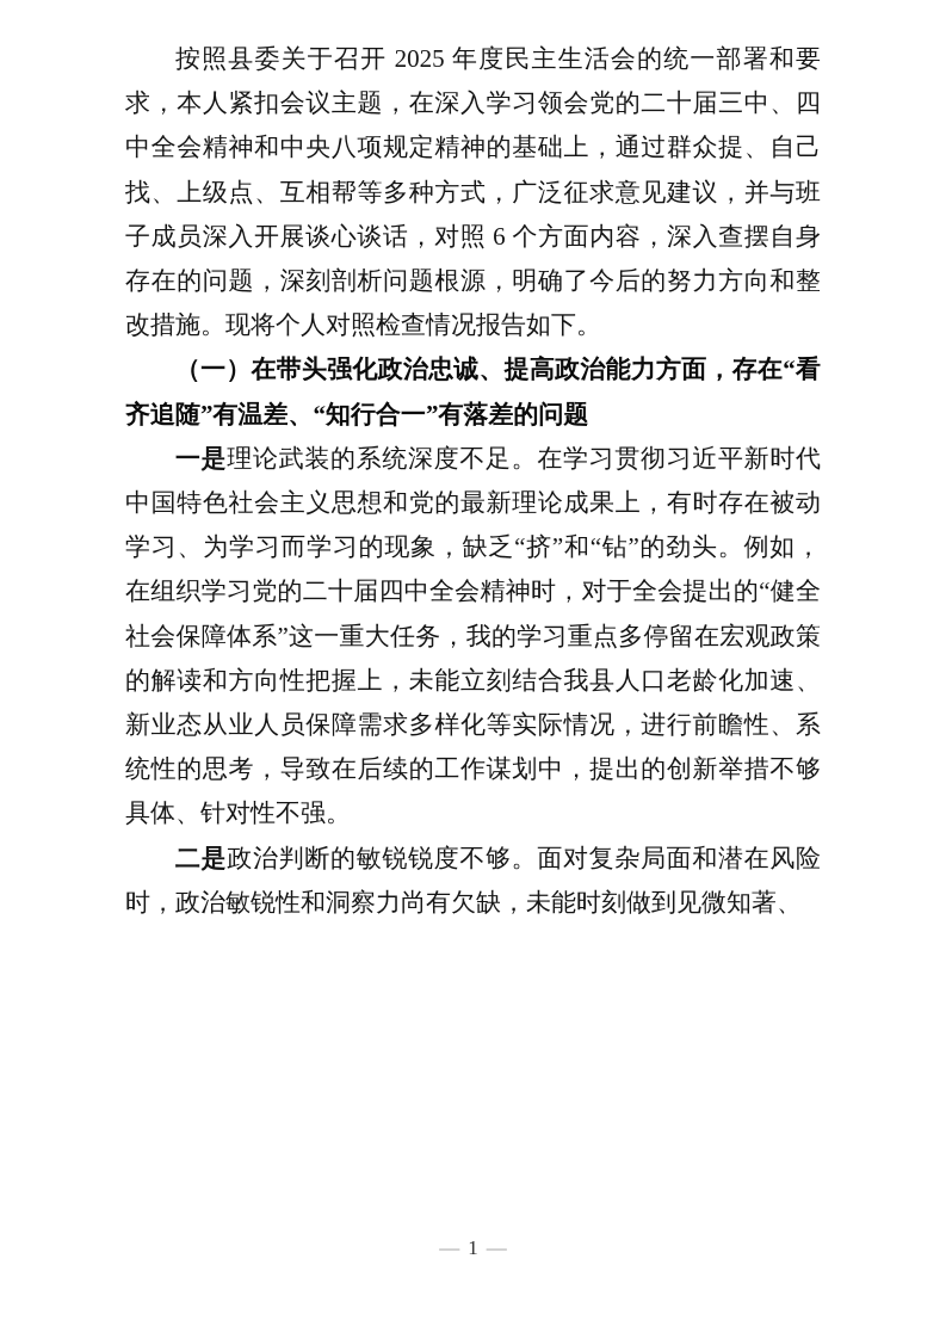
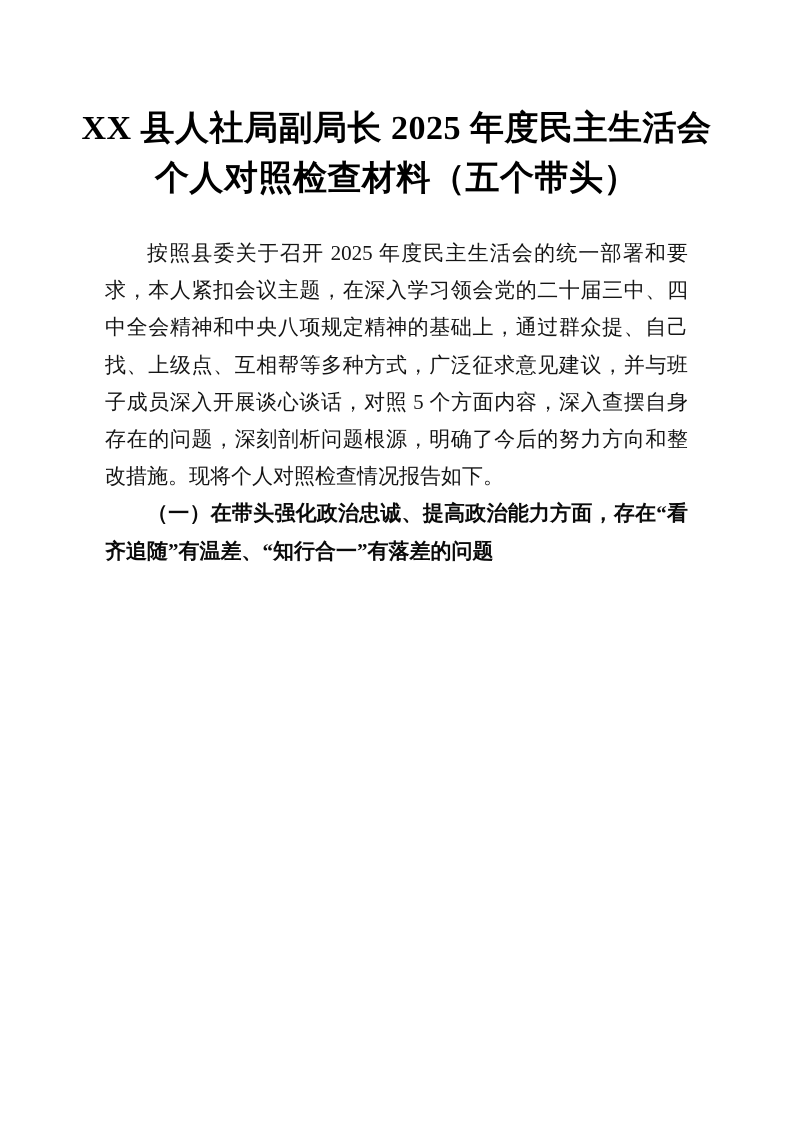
+ XX 县人社局副局长 2025 年度民主生活会
+ 个人对照检查材料（五个带头）
- 按照县委关于召开 2025 年度民主生活会的统一部署和要求，本人紧扣会议主题，在深入学习领会党的二十届三中、四中全会精神和中央八项规定精神的基础上，通过群众提、自己找、上级点、互相帮等多种方式，广泛征求意见建议，并与班子成员深入开展谈心谈话，对照 6 个方面内容，深入查摆自身存在的问题，深刻剖析问题根源，明确了今后的努力方向和整改措施。现将个人对照检查情况报告如下。
+ 按照县委关于召开 2025 年度民主生活会的统一部署和要求，本人紧扣会议主题，在深入学习领会党的二十届三中、四中全会精神和中央八项规定精神的基础上，通过群众提、自己找、上级点、互相帮等多种方式，广泛征求意见建议，并与班子成员深入开展谈心谈话，对照 5 个方面内容，深入查摆自身存在的问题，深刻剖析问题根源，明确了今后的努力方向和整改措施。现将个人对照检查情况报告如下。
  （一）在带头强化政治忠诚、提高政治能力方面，存在“看齐追随”有温差、“知行合一”有落差的问题
- 一是理论武装的系统深度不足。在学习贯彻习近平新时代中国特色社会主义思想和党的最新理论成果上，有时存在被动学习、为学习而学习的现象，缺乏“挤”和“钻”的劲头。例如，在组织学习党的二十届四中全会精神时，对于全会提出的“健全社会保障体系”这一重大任务，我的学习重点多停留在宏观政策的解读和方向性把握上，未能立刻结合我县人口老龄化加速、新业态从业人员保障需求多样化等实际情况，进行前瞻性、系统性的思考，导致在后续的工作谋划中，提出的创新举措不够具体、针对性不强。
- 二是政治判断的敏锐锐度不够。面对复杂局面和潜在风险时，政治敏锐性和洞察力尚有欠缺，未能时刻做到见微知著、
- — 1 —
